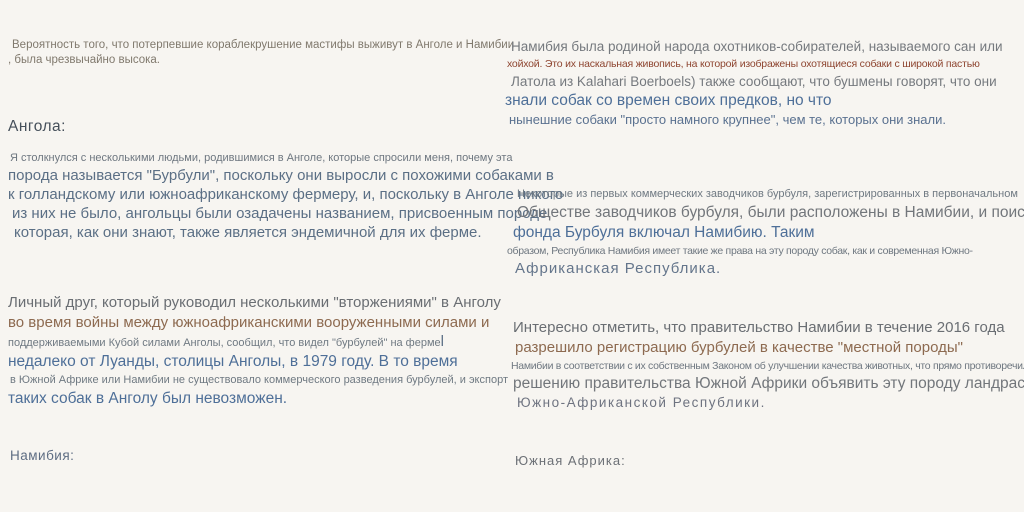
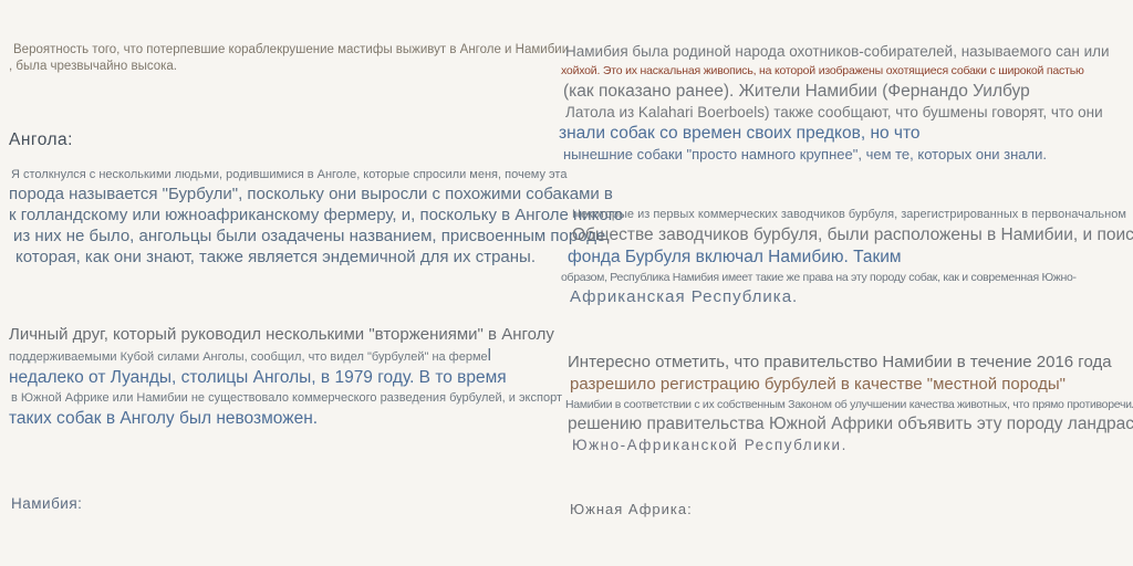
  Вероятность того, что потерпевшие кораблекрушение мастифы выживут в Анголе и Намибии
  , была чрезвычайно высока.
  Ангола:
  Я столкнулся с несколькими людьми, родившимися в Анголе, которые спросили меня, почему эта
  порода называется "Бурбули", поскольку они выросли с похожими собаками в
  к голландскому или южноафриканскому фермеру, и, поскольку в Анголе никого
  из них не было, ангольцы были озадачены названием, присвоенным породе,
- которая, как они знают, также является эндемичной для их ферме.
+ которая, как они знают, также является эндемичной для их страны.
  Личный друг, который руководил несколькими "вторжениями" в Анголу
- во время войны между южноафриканскими вооруженными силами и
  поддерживаемыми Кубой силами Анголы, сообщил, что видел "бурбулей" на фермеl
  недалеко от Луанды, столицы Анголы, в 1979 году. В то время
  в Южной Африке или Намибии не существовало коммерческого разведения бурбулей, и экспорт
  таких собак в Анголу был невозможен.
  Намибия:
  Намибия была родиной народа охотников-собирателей, называемого сан или
  хойхой. Это их наскальная живопись, на которой изображены охотящиеся собаки с широкой пастью
+ (как показано ранее). Жители Намибии (Фернандо Уилбур
  Латола из Kalahari Boerboels) также сообщают, что бушмены говорят, что они
  знали собак со времен своих предков, но что
  нынешние собаки "просто намного крупнее", чем те, которых они знали.
  Некоторые из первых коммерческих заводчиков бурбуля, зарегистрированных в первоначальном
  Обществе заводчиков бурбуля, были расположены в Намибии, и поис
  фонда Бурбуля включал Намибию. Таким
  образом, Республика Намибия имеет такие же права на эту породу собак, как и современная Южно-
  Африканская Республика.
  Интересно отметить, что правительство Намибии в течение 2016 года
  разрешило регистрацию бурбулей в качестве "местной породы"
  Намибии в соответствии с их собственным Законом об улучшении качества животных, что прямо противоречи
  решению правительства Южной Африки объявить эту породу ландрас
  Южно-Африканской Республики.
  Южная Африка:
